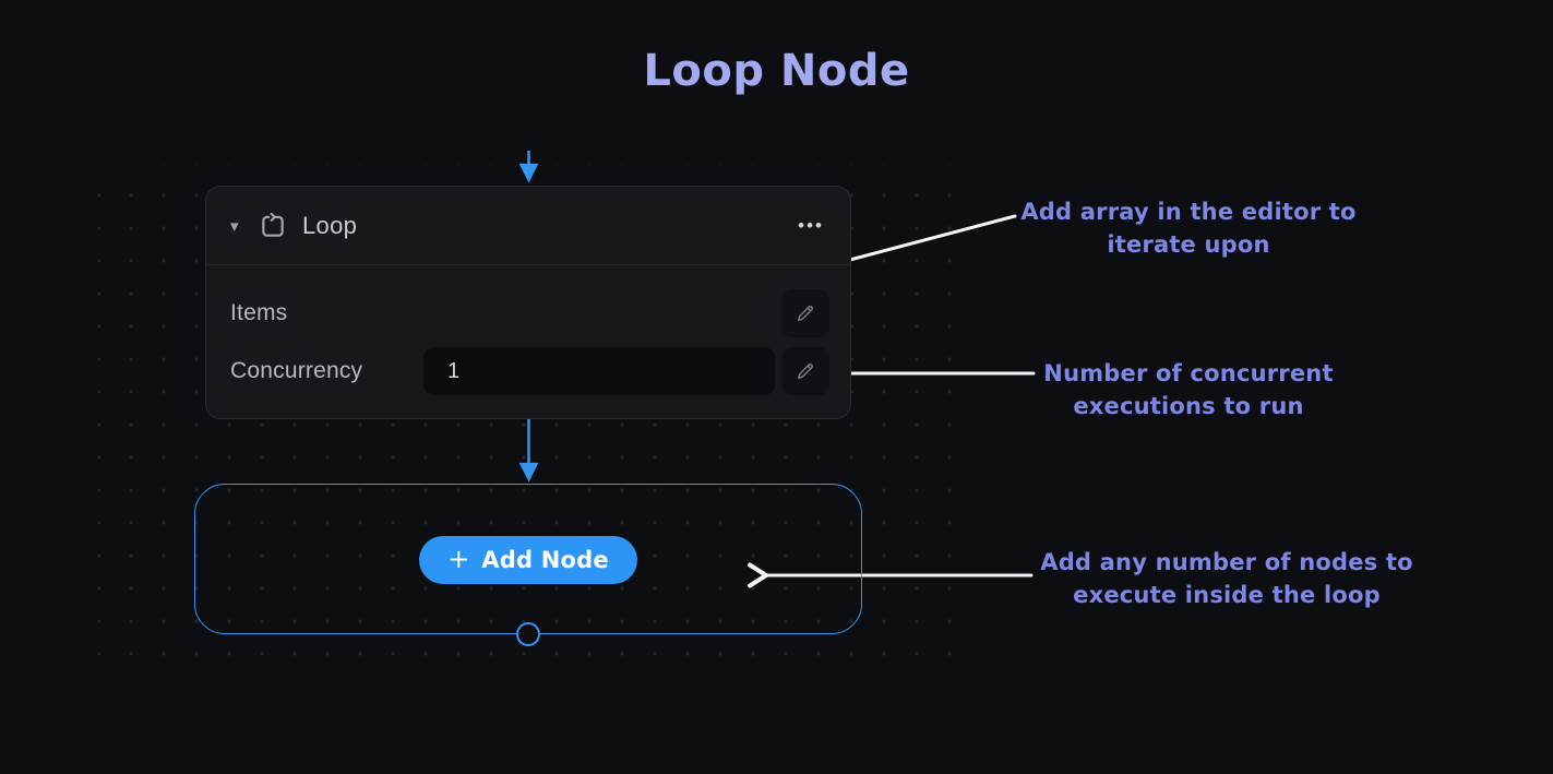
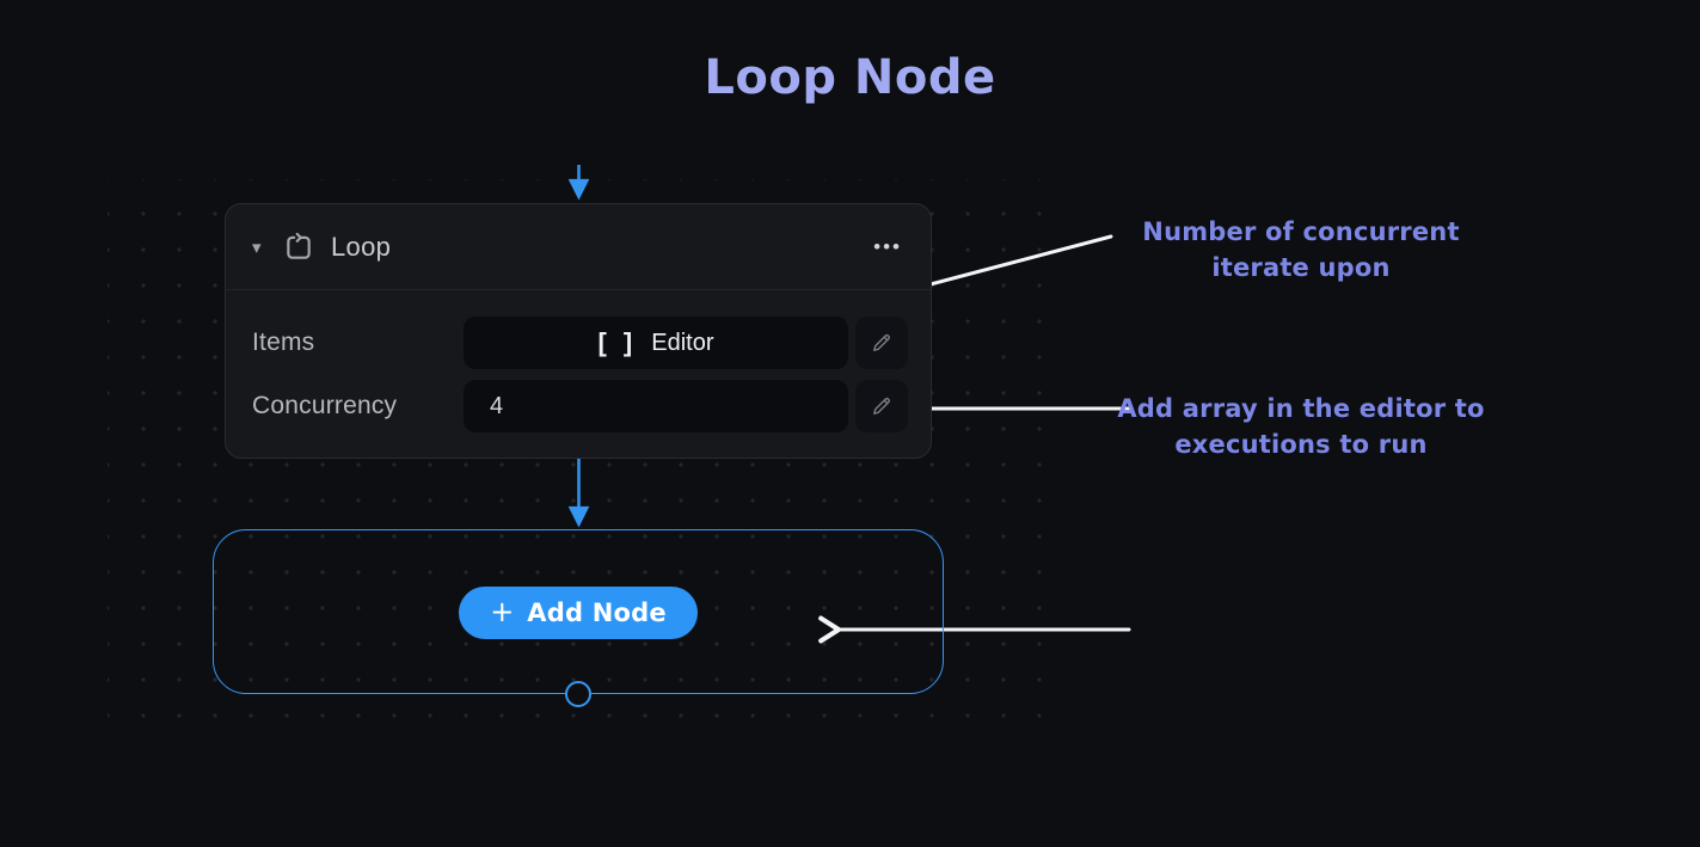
  Loop Node
  ▾
  Loop
  •••
  Items
+ [ ]
+ Editor
  Concurrency
- 1
+ 4
  +
  Add Node
- Add array in the editor to
+ Number of concurrent
  iterate upon
- Number of concurrent
+ Add array in the editor to
  executions to run
- Add any number of nodes to
- execute inside the loop
